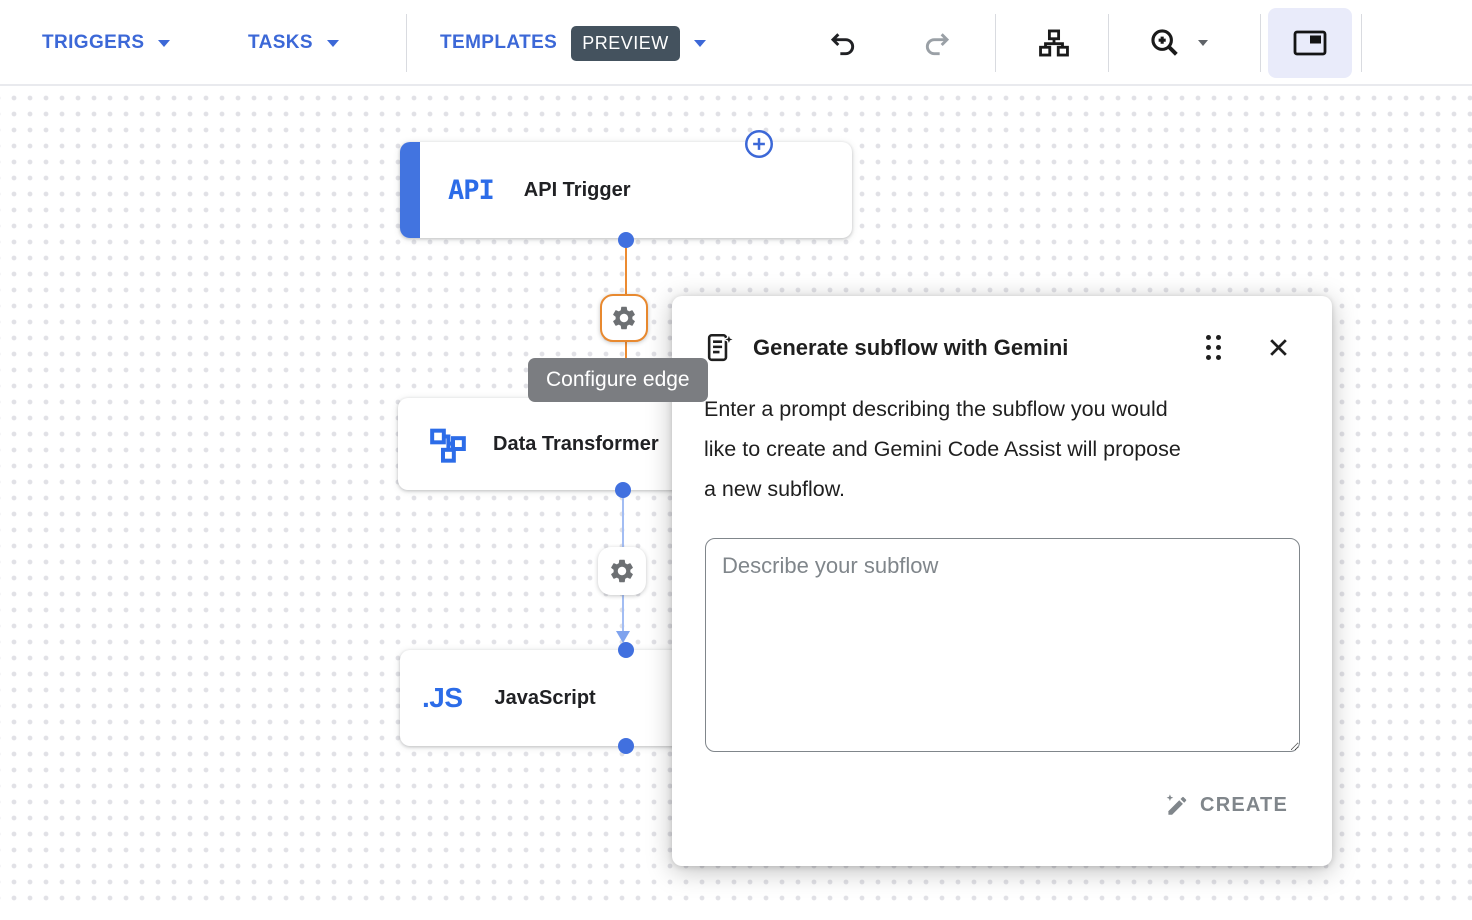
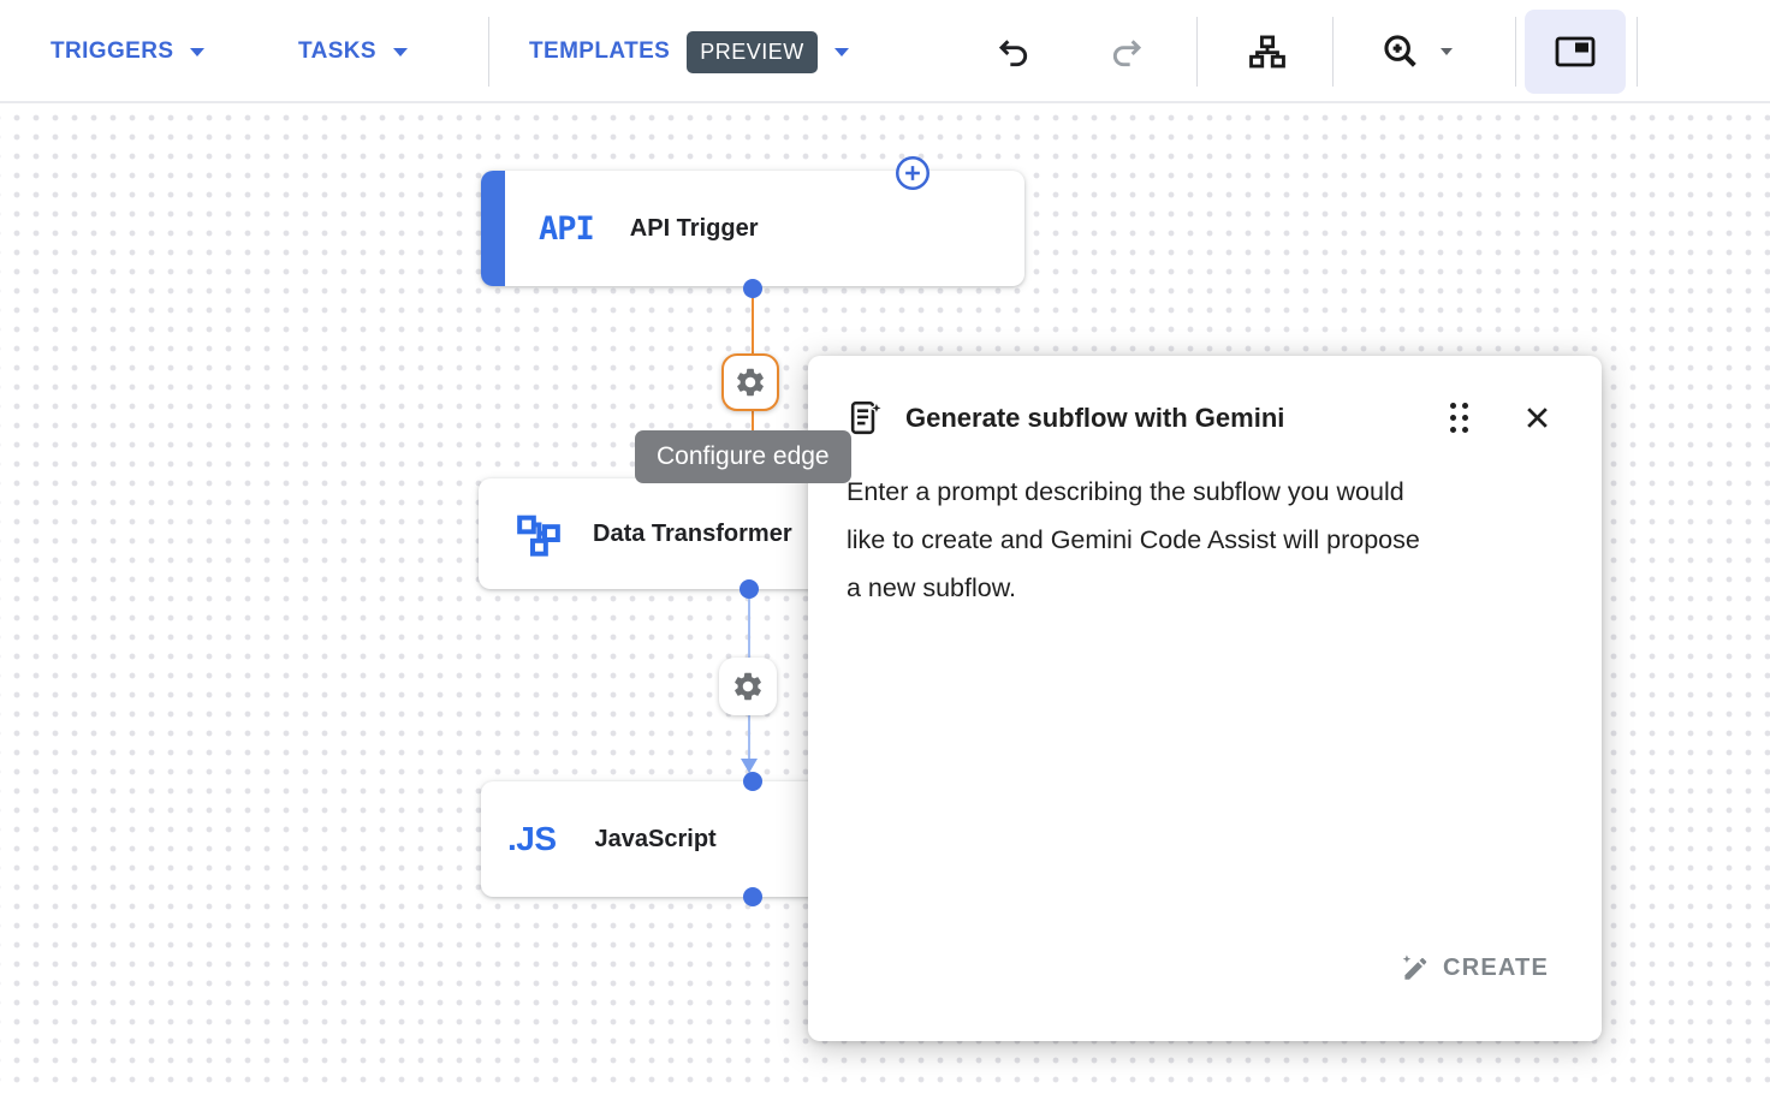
  TRIGGERS
  TASKS
  TEMPLATES
  PREVIEW
  API
  API Trigger
  Configure edge
  Data Transformer
  .JS
  JavaScript
  Generate subflow with Gemini
  Enter a prompt describing the subflow you would
  like to create and Gemini Code Assist will propose
  a new subflow.
- Describe your subflow
  CREATE
